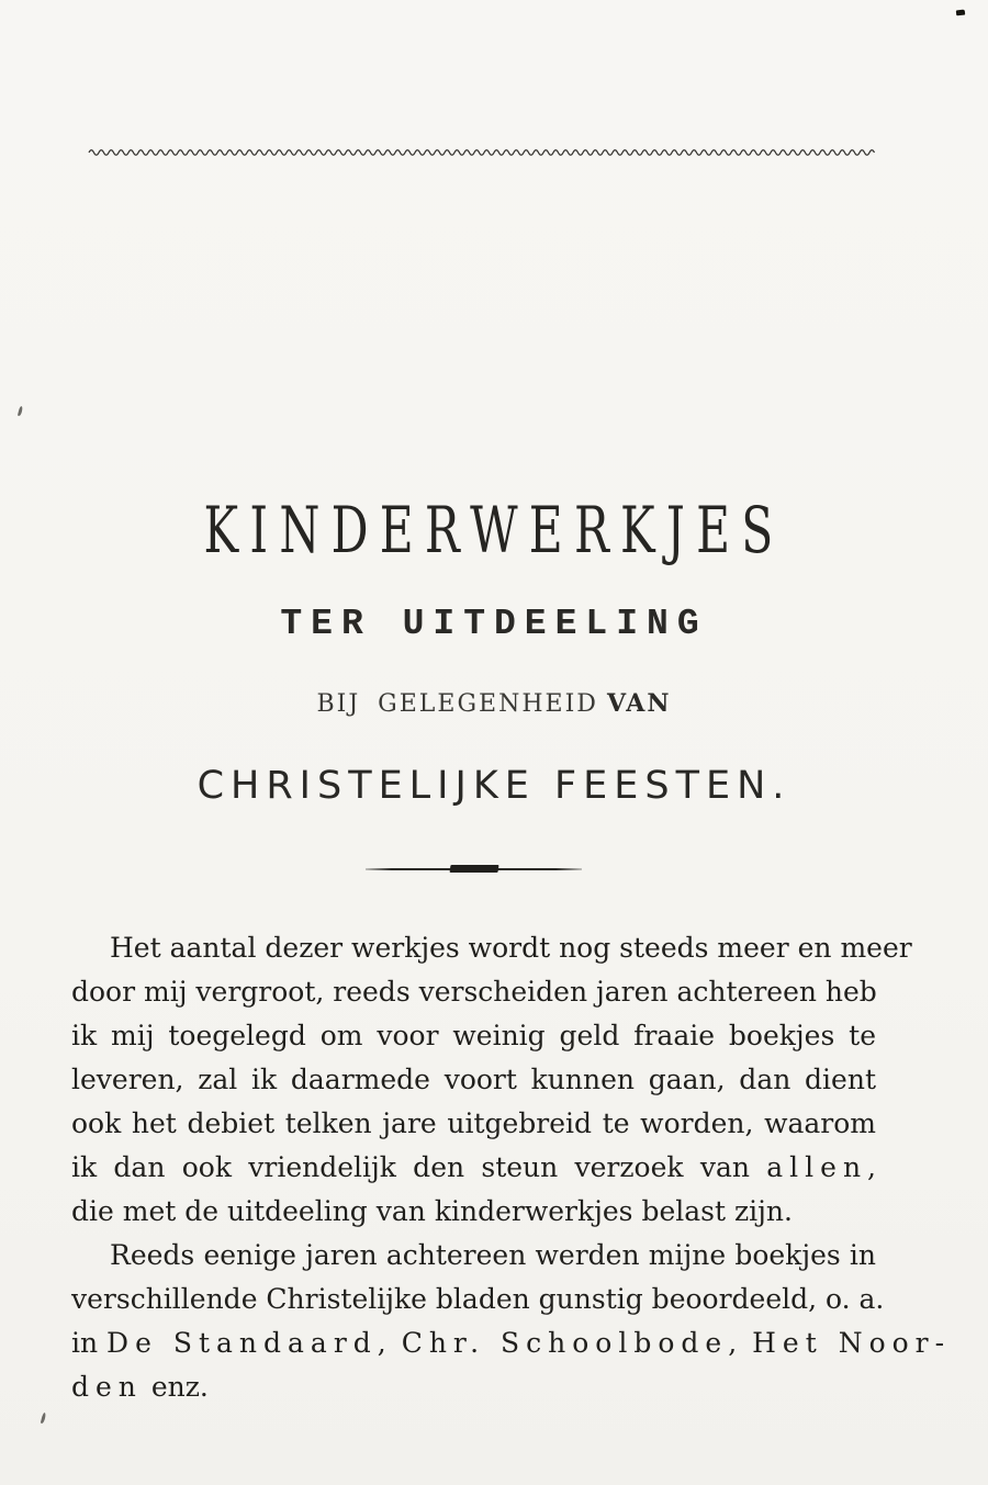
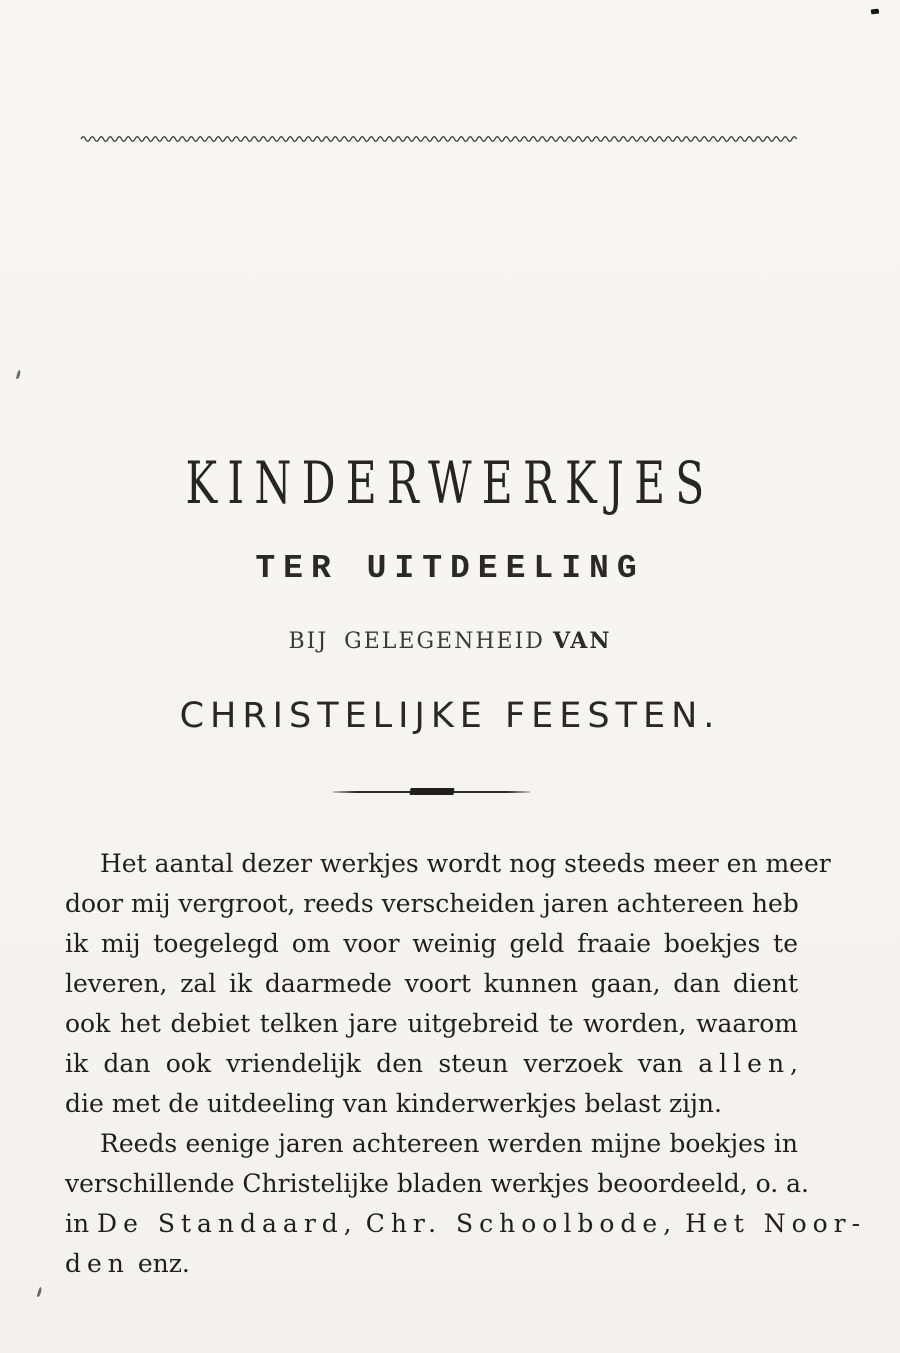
  KINDERWERKJES
  TER UITDEELING
  BIJ GELEGENHEID VAN
  CHRISTELIJKE FEESTEN.
  Het aantal dezer werkjes wordt nog steeds meer en meer
  door mij vergroot, reeds verscheiden jaren achtereen heb
  ik mij toegelegd om voor weinig geld fraaie boekjes te
  leveren, zal ik daarmede voort kunnen gaan, dan dient
  ook het debiet telken jare uitgebreid te worden, waarom
  ik dan ook vriendelijk den steun verzoek van allen,
  die met de uitdeeling van kinderwerkjes belast zijn.
  Reeds eenige jaren achtereen werden mijne boekjes in
- verschillende Christelijke bladen gunstig beoordeeld, o. a.
+ verschillende Christelijke bladen werkjes beoordeeld, o. a.
  in De Standaard, Chr. Schoolbode, Het Noor-
  den enz.
